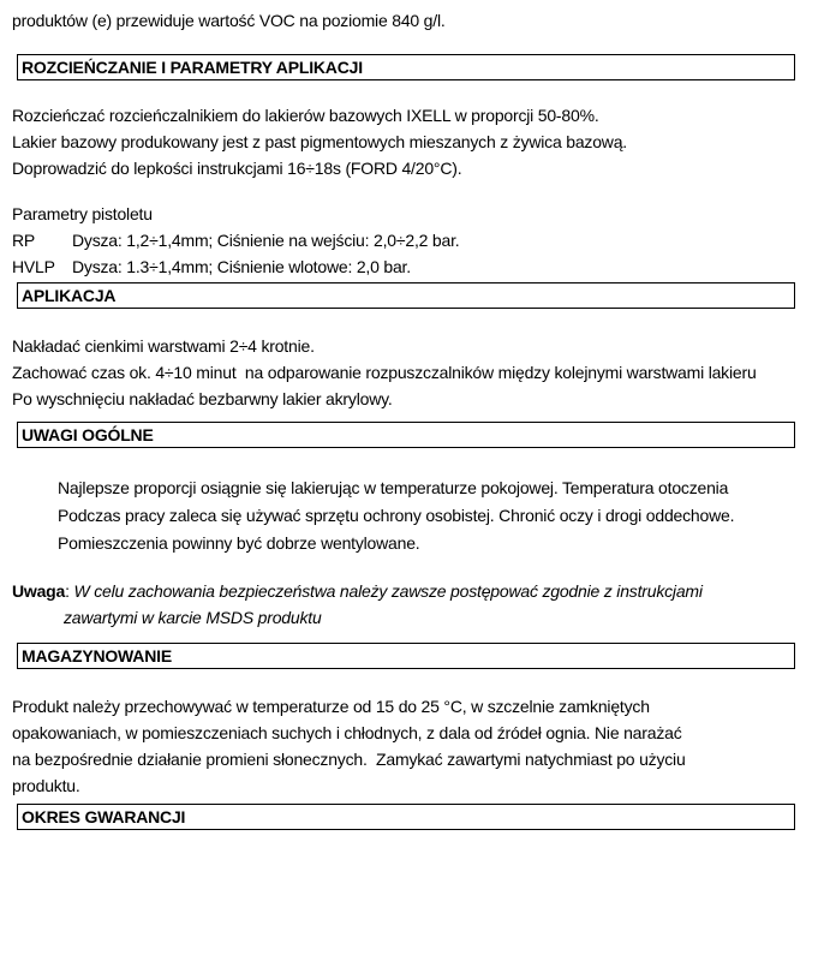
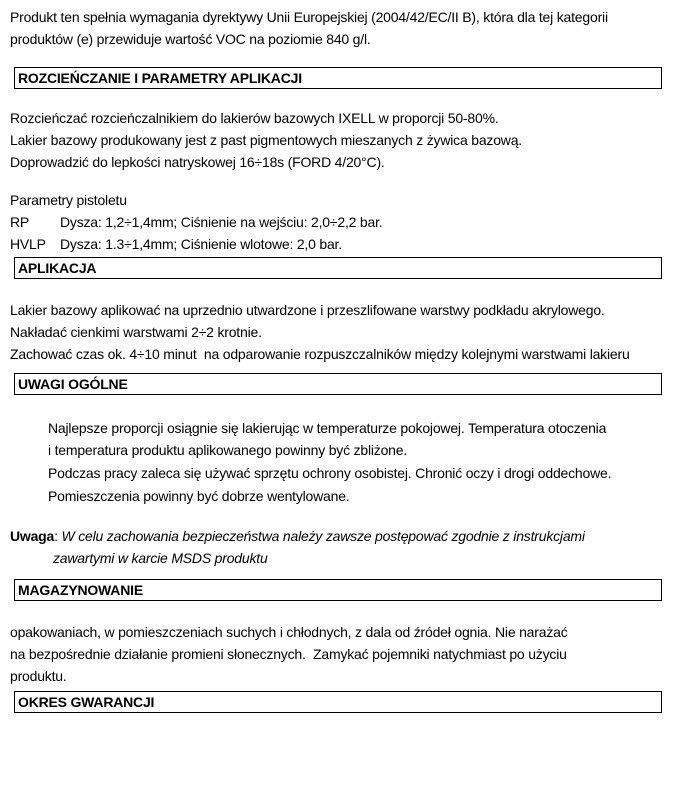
+ Produkt ten spełnia wymagania dyrektywy Unii Europejskiej (2004/42/EC/II B), która dla tej kategorii
  produktów (e) przewiduje wartość VOC na poziomie 840 g/l.
  ROZCIEŃCZANIE I PARAMETRY APLIKACJI
  Rozcieńczać rozcieńczalnikiem do lakierów bazowych IXELL w proporcji 50-80%.
  Lakier bazowy produkowany jest z past pigmentowych mieszanych z żywica bazową.
- Doprowadzić do lepkości instrukcjami 16÷18s (FORD 4/20°C).
+ Doprowadzić do lepkości natryskowej 16÷18s (FORD 4/20°C).
  Parametry pistoletu
  RP Dysza: 1,2÷1,4mm; Ciśnienie na wejściu: 2,0÷2,2 bar.
  HVLP Dysza: 1.3÷1,4mm; Ciśnienie wlotowe: 2,0 bar.
  APLIKACJA
+ Lakier bazowy aplikować na uprzednio utwardzone i przeszlifowane warstwy podkładu akrylowego.
- Nakładać cienkimi warstwami 2÷4 krotnie.
+ Nakładać cienkimi warstwami 2÷2 krotnie.
  Zachować czas ok. 4÷10 minut na odparowanie rozpuszczalników między kolejnymi warstwami lakieru
- Po wyschnięciu nakładać bezbarwny lakier akrylowy.
  UWAGI OGÓLNE
  Najlepsze proporcji osiągnie się lakierując w temperaturze pokojowej. Temperatura otoczenia
+ i temperatura produktu aplikowanego powinny być zbliżone.
  Podczas pracy zaleca się używać sprzętu ochrony osobistej. Chronić oczy i drogi oddechowe.
  Pomieszczenia powinny być dobrze wentylowane.
  Uwaga: W celu zachowania bezpieczeństwa należy zawsze postępować zgodnie z instrukcjami
  zawartymi w karcie MSDS produktu
  MAGAZYNOWANIE
- Produkt należy przechowywać w temperaturze od 15 do 25 °C, w szczelnie zamkniętych
  opakowaniach, w pomieszczeniach suchych i chłodnych, z dala od źródeł ognia. Nie narażać
- na bezpośrednie działanie promieni słonecznych. Zamykać zawartymi natychmiast po użyciu
+ na bezpośrednie działanie promieni słonecznych. Zamykać pojemniki natychmiast po użyciu
  produktu.
  OKRES GWARANCJI
